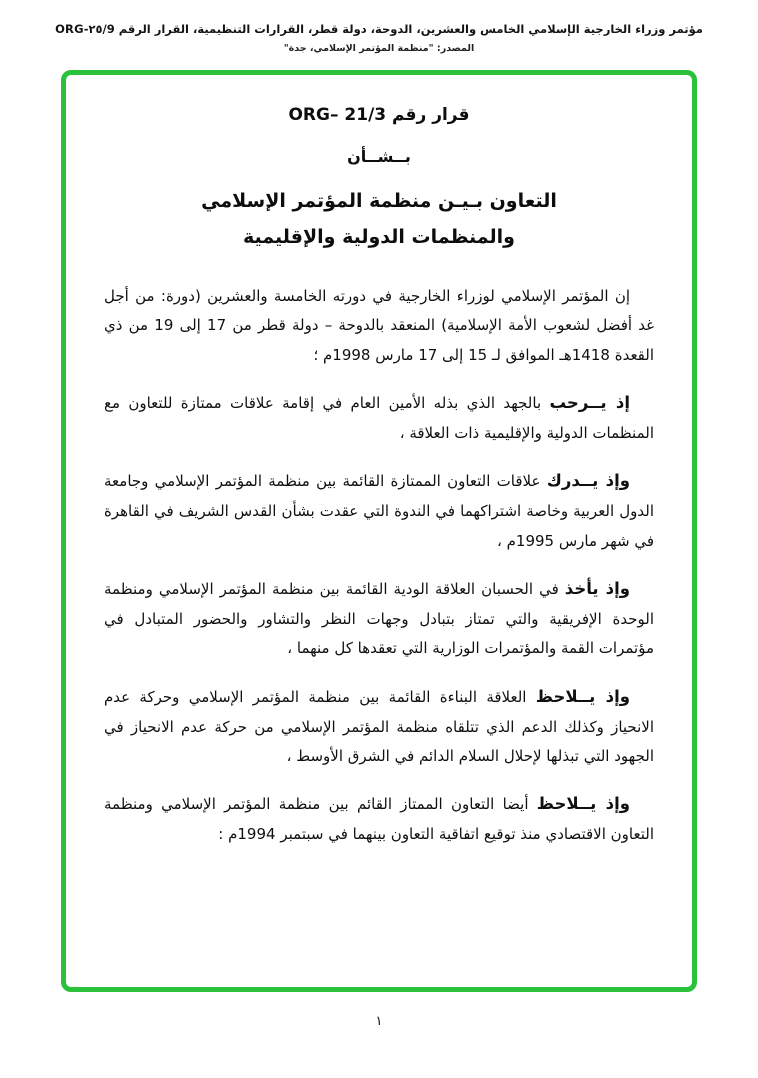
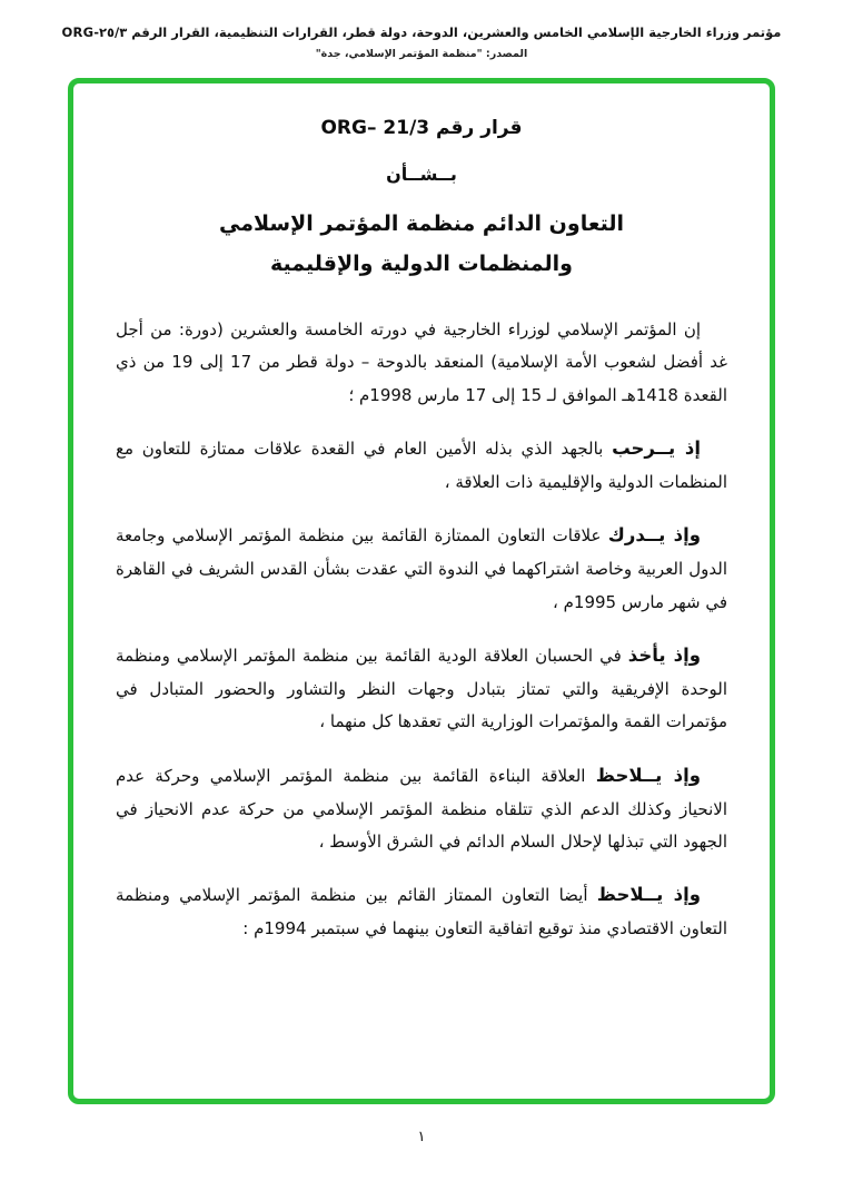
- مؤتمر وزراء الخارجية الإسلامي الخامس والعشرين، الدوحة، دولة قطر، القرارات التنظيمية، القرار الرقم ٢٥/9-ORG
+ مؤتمر وزراء الخارجية الإسلامي الخامس والعشرين، الدوحة، دولة قطر، القرارات التنظيمية، القرار الرقم ٢٥/٣-ORG
  المصدر: "منظمة المؤتمر الإسلامي، جدة"
  قرار رقم 21/3 –ORG
  بــشــأن
- التعاون بـيـن منظمة المؤتمر الإسلامي
+ التعاون الدائم منظمة المؤتمر الإسلامي
  والمنظمات الدولية والإقليمية
  إن المؤتمر الإسلامي لوزراء الخارجية في دورته الخامسة والعشرين (دورة: من أجل غد أفضل لشعوب الأمة الإسلامية) المنعقد بالدوحة – دولة قطر من 17 إلى 19 من ذي القعدة 1418هـ الموافق لـ 15 إلى 17 مارس 1998م ؛
- إذ يــرحب بالجهد الذي بذله الأمين العام في إقامة علاقات ممتازة للتعاون مع المنظمات الدولية والإقليمية ذات العلاقة ،
+ إذ يــرحب بالجهد الذي بذله الأمين العام في القعدة علاقات ممتازة للتعاون مع المنظمات الدولية والإقليمية ذات العلاقة ،
  وإذ يــدرك علاقات التعاون الممتازة القائمة بين منظمة المؤتمر الإسلامي وجامعة الدول العربية وخاصة اشتراكهما في الندوة التي عقدت بشأن القدس الشريف في القاهرة في شهر مارس 1995م ،
  وإذ يأخذ في الحسبان العلاقة الودية القائمة بين منظمة المؤتمر الإسلامي ومنظمة الوحدة الإفريقية والتي تمتاز بتبادل وجهات النظر والتشاور والحضور المتبادل في مؤتمرات القمة والمؤتمرات الوزارية التي تعقدها كل منهما ،
  وإذ يــلاحظ العلاقة البناءة القائمة بين منظمة المؤتمر الإسلامي وحركة عدم الانحياز وكذلك الدعم الذي تتلقاه منظمة المؤتمر الإسلامي من حركة عدم الانحياز في الجهود التي تبذلها لإحلال السلام الدائم في الشرق الأوسط ،
  وإذ يــلاحظ أيضا التعاون الممتاز القائم بين منظمة المؤتمر الإسلامي ومنظمة التعاون الاقتصادي منذ توقيع اتفاقية التعاون بينهما في سبتمبر 1994م :
  ١
